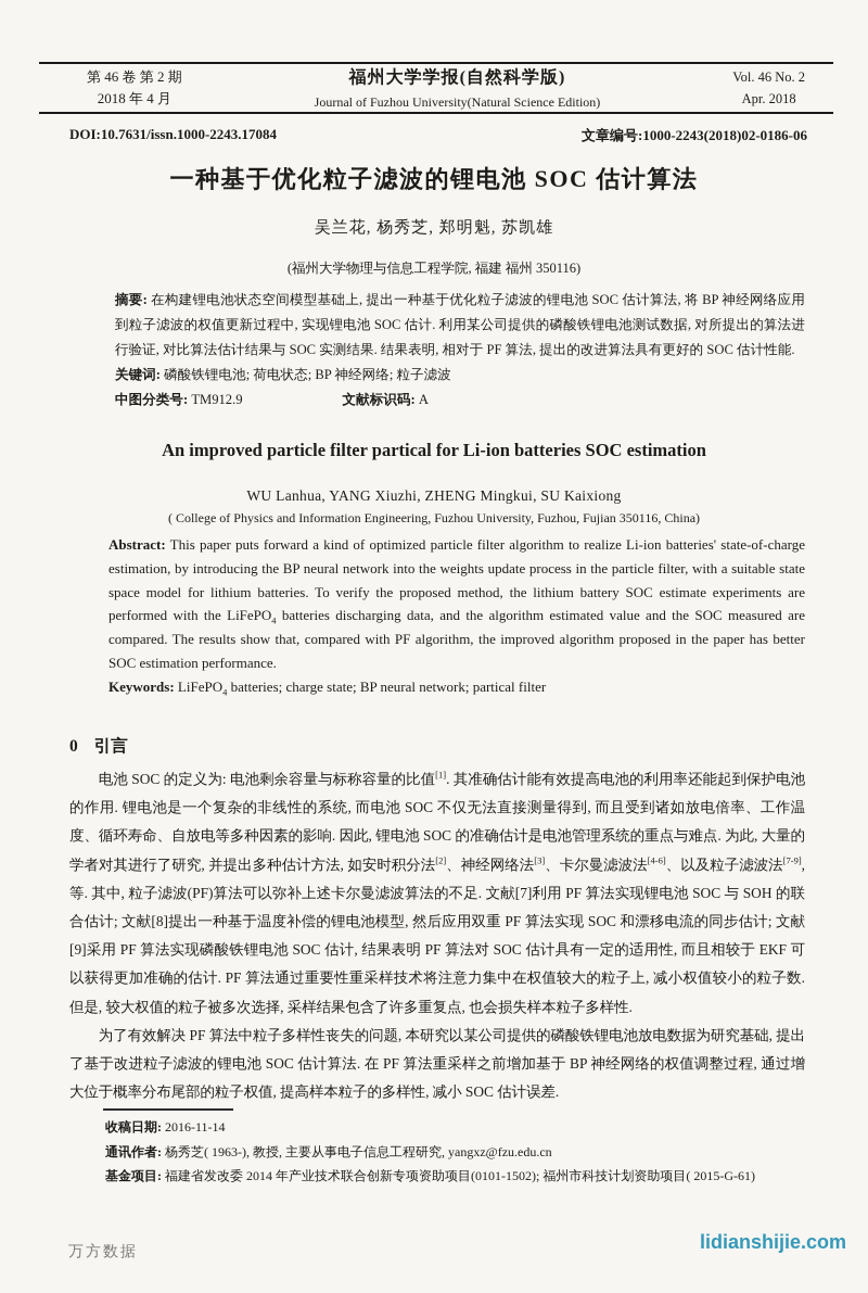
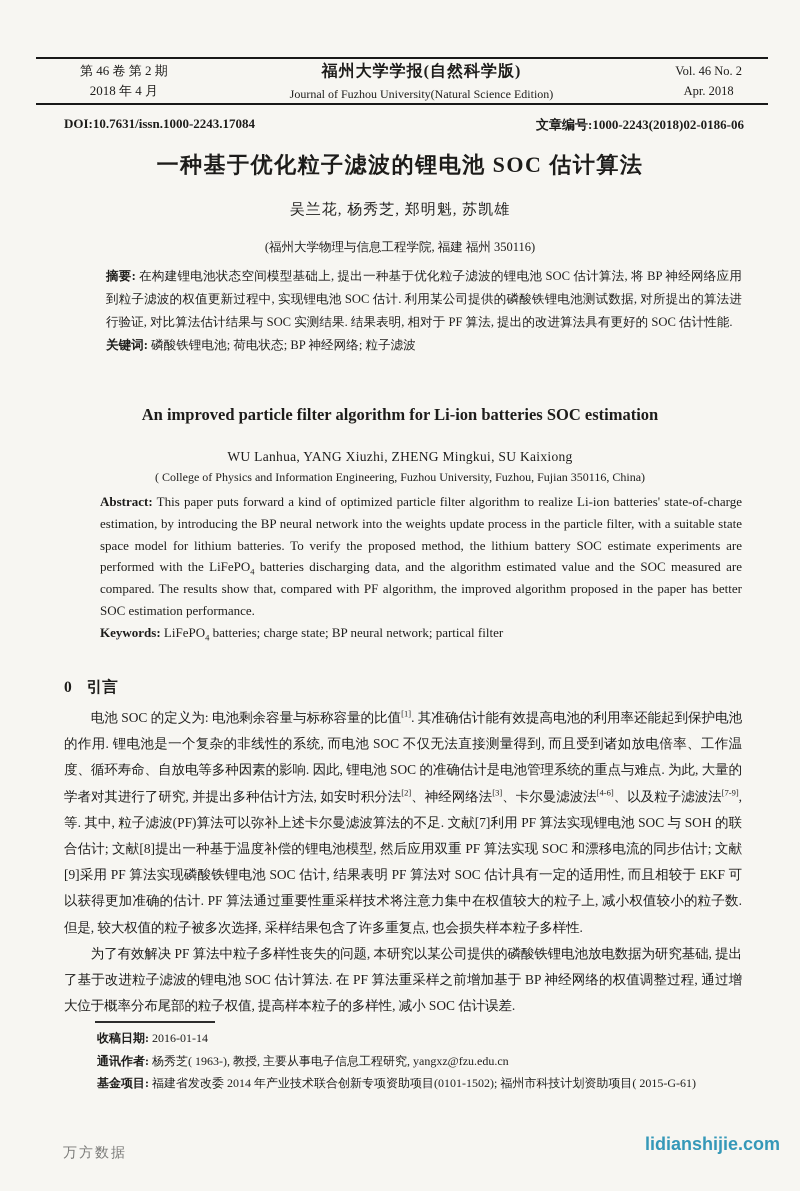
  第 46 卷 第 2 期
  2018 年 4 月
  福州大学学报(自然科学版)
  Journal of Fuzhou University(Natural Science Edition)
  Vol. 46 No. 2
  Apr. 2018
  DOI:10.7631/issn.1000-2243.17084
  文章编号:1000-2243(2018)02-0186-06
  一种基于优化粒子滤波的锂电池 SOC 估计算法
  吴兰花, 杨秀芝, 郑明魁, 苏凯雄
  (福州大学物理与信息工程学院, 福建 福州 350116)
  摘要: 在构建锂电池状态空间模型基础上, 提出一种基于优化粒子滤波的锂电池 SOC 估计算法, 将 BP 神经网络应用到粒子滤波的权值更新过程中, 实现锂电池 SOC 估计. 利用某公司提供的磷酸铁锂电池测试数据, 对所提出的算法进行验证, 对比算法估计结果与 SOC 实测结果. 结果表明, 相对于 PF 算法, 提出的改进算法具有更好的 SOC 估计性能.
  关键词: 磷酸铁锂电池; 荷电状态; BP 神经网络; 粒子滤波
- 中图分类号: TM912.9 文献标识码: A
- An improved particle filter partical for Li-ion batteries SOC estimation
+ An improved particle filter algorithm for Li-ion batteries SOC estimation
  WU Lanhua, YANG Xiuzhi, ZHENG Mingkui, SU Kaixiong
  ( College of Physics and Information Engineering, Fuzhou University, Fuzhou, Fujian 350116, China)
  Abstract: This paper puts forward a kind of optimized particle filter algorithm to realize Li-ion batteries' state-of-charge estimation, by introducing the BP neural network into the weights update process in the particle filter, with a suitable state space model for lithium batteries. To verify the proposed method, the lithium battery SOC estimate experiments are performed with the LiFePO4 batteries discharging data, and the algorithm estimated value and the SOC measured are compared. The results show that, compared with PF algorithm, the improved algorithm proposed in the paper has better SOC estimation performance.
  Keywords: LiFePO4 batteries; charge state; BP neural network; partical filter
  0 引言
  电池 SOC 的定义为: 电池剩余容量与标称容量的比值[1]. 其准确估计能有效提高电池的利用率还能起到保护电池的作用. 锂电池是一个复杂的非线性的系统, 而电池 SOC 不仅无法直接测量得到, 而且受到诸如放电倍率、工作温度、循环寿命、自放电等多种因素的影响. 因此, 锂电池 SOC 的准确估计是电池管理系统的重点与难点. 为此, 大量的学者对其进行了研究, 并提出多种估计方法, 如安时积分法[2]、神经网络法[3]、卡尔曼滤波法[4-6]、以及粒子滤波法[7-9], 等. 其中, 粒子滤波(PF)算法可以弥补上述卡尔曼滤波算法的不足. 文献[7]利用 PF 算法实现锂电池 SOC 与 SOH 的联合估计; 文献[8]提出一种基于温度补偿的锂电池模型, 然后应用双重 PF 算法实现 SOC 和漂移电流的同步估计; 文献[9]采用 PF 算法实现磷酸铁锂电池 SOC 估计, 结果表明 PF 算法对 SOC 估计具有一定的适用性, 而且相较于 EKF 可以获得更加准确的估计. PF 算法通过重要性重采样技术将注意力集中在权值较大的粒子上, 减小权值较小的粒子数. 但是, 较大权值的粒子被多次选择, 采样结果包含了许多重复点, 也会损失样本粒子多样性.
  为了有效解决 PF 算法中粒子多样性丧失的问题, 本研究以某公司提供的磷酸铁锂电池放电数据为研究基础, 提出了基于改进粒子滤波的锂电池 SOC 估计算法. 在 PF 算法重采样之前增加基于 BP 神经网络的权值调整过程, 通过增大位于概率分布尾部的粒子权值, 提高样本粒子的多样性, 减小 SOC 估计误差.
- 收稿日期: 2016-11-14
+ 收稿日期: 2016-01-14
  通讯作者: 杨秀芝( 1963-), 教授, 主要从事电子信息工程研究, yangxz@fzu.edu.cn
  基金项目: 福建省发改委 2014 年产业技术联合创新专项资助项目(0101-1502); 福州市科技计划资助项目( 2015-G-61)
  万方数据
  lidianshijie.com
